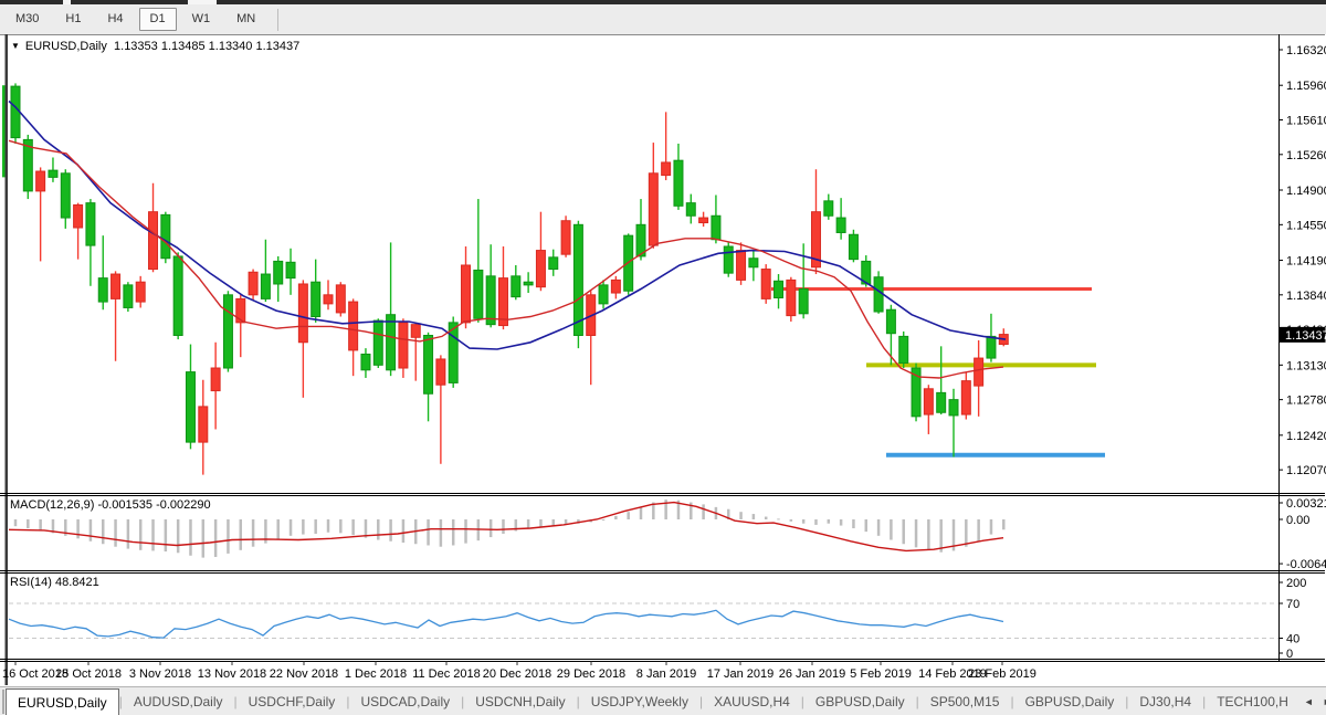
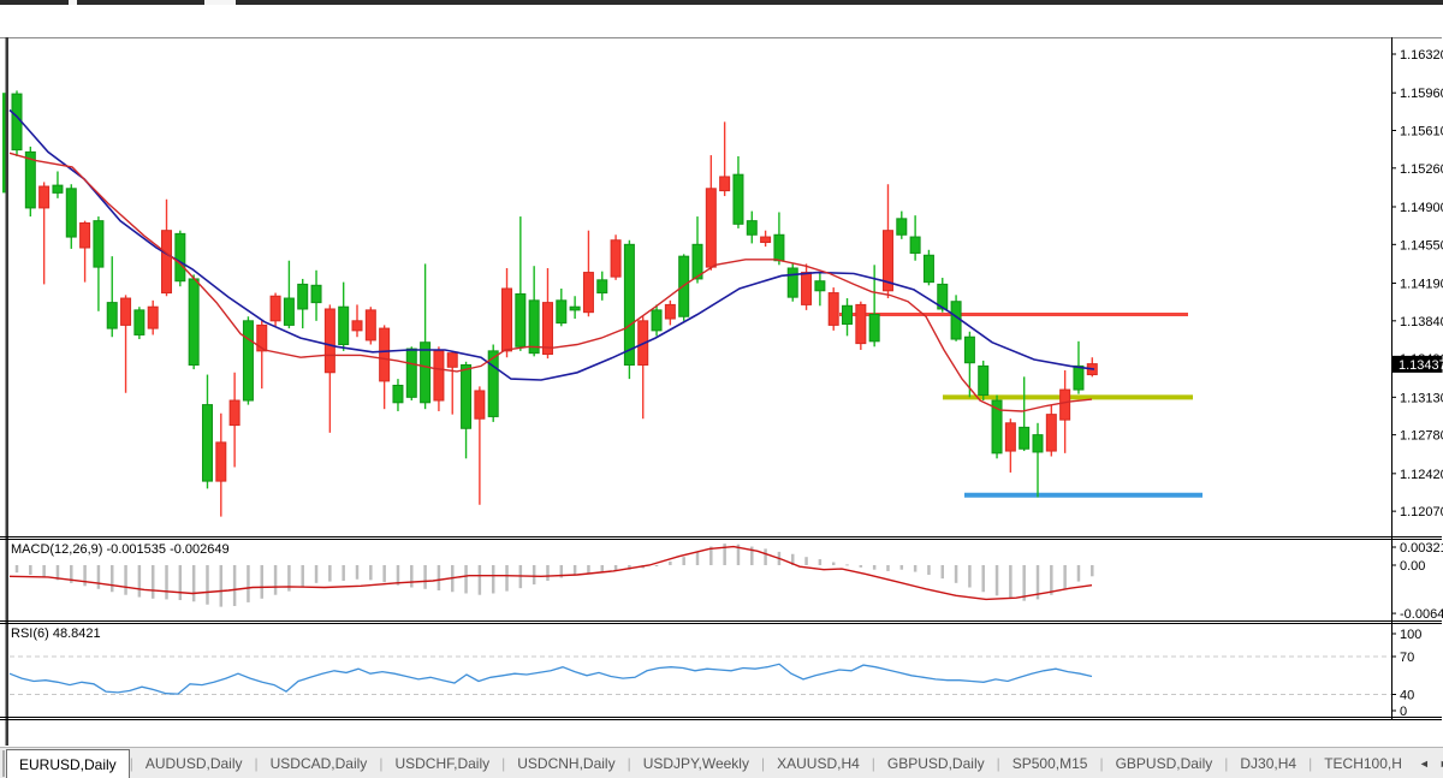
- M30
- H1
- H4
- D1
- W1
- MN
- ▼ EURUSD,Daily 1.13353 1.13485 1.13340 1.13437
- MACD(12,26,9) -0.001535 -0.002290
+ MACD(12,26,9) -0.001535 -0.002649
- RSI(14) 48.8421
+ RSI(6) 48.8421
  1.1632
  1.1596
  1.1561
  1.1526
  1.1490
  1.1455
  1.1419
  1.1384
  1.1313
  1.1278
  1.1242
  1.1207
  0.0032
  0.00
  -0.0064
- 200
+ 100
  70
  40
  0
  1.1343
- 16 Oct 2018
- 25 Oct 2018
- 3 Nov 2018
- 13 Nov 2018
- 22 Nov 2018
- 1 Dec 2018
- 11 Dec 2018
- 20 Dec 2018
- 29 Dec 2018
- 8 Jan 2019
- 17 Jan 2019
- 26 Jan 2019
- 5 Feb 2019
- 14 Feb 2019
- 23 Feb 2019
  EURUSD,Daily
  |
  AUDUSD,Daily
  |
- USDCHF,Daily
+ USDCAD,Daily
  |
- USDCAD,Daily
+ USDCHF,Daily
  |
  USDCNH,Daily
  |
  USDJPY,Weekly
  |
  XAUUSD,H4
  |
  GBPUSD,Daily
  |
  SP500,M15
  |
  GBPUSD,Daily
  |
  DJ30,H4
  |
  TECH100,H
  ◄
